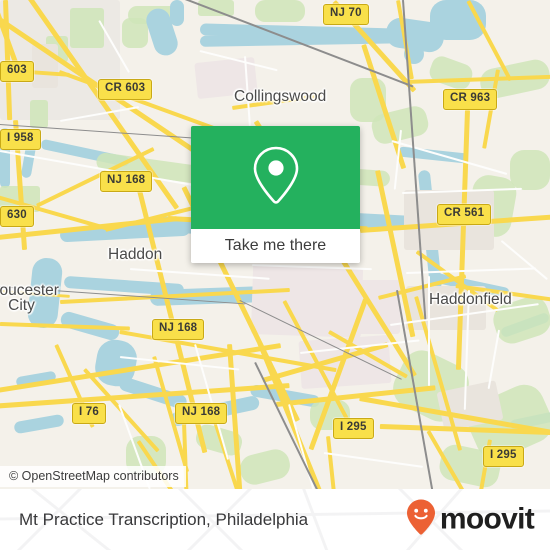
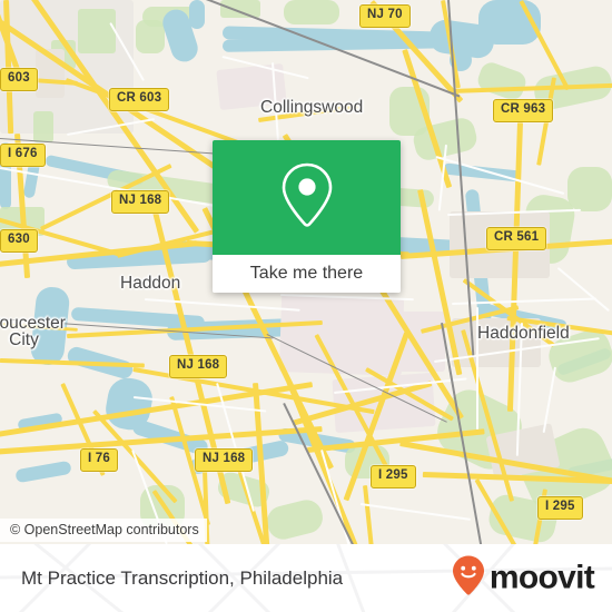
  NJ 70
  603
  CR 603
  CR 963
- I 958
+ I 676
  NJ 168
  CR 561
  630
  NJ 168
  I 76
  NJ 168
  I 295
  I 295
  Collingswood
  Haddon
  oucester
  City
  Haddonfield
  Take me there
  © OpenStreetMap contributors
  Mt Practice Transcription, Philadelphia
  moovit
